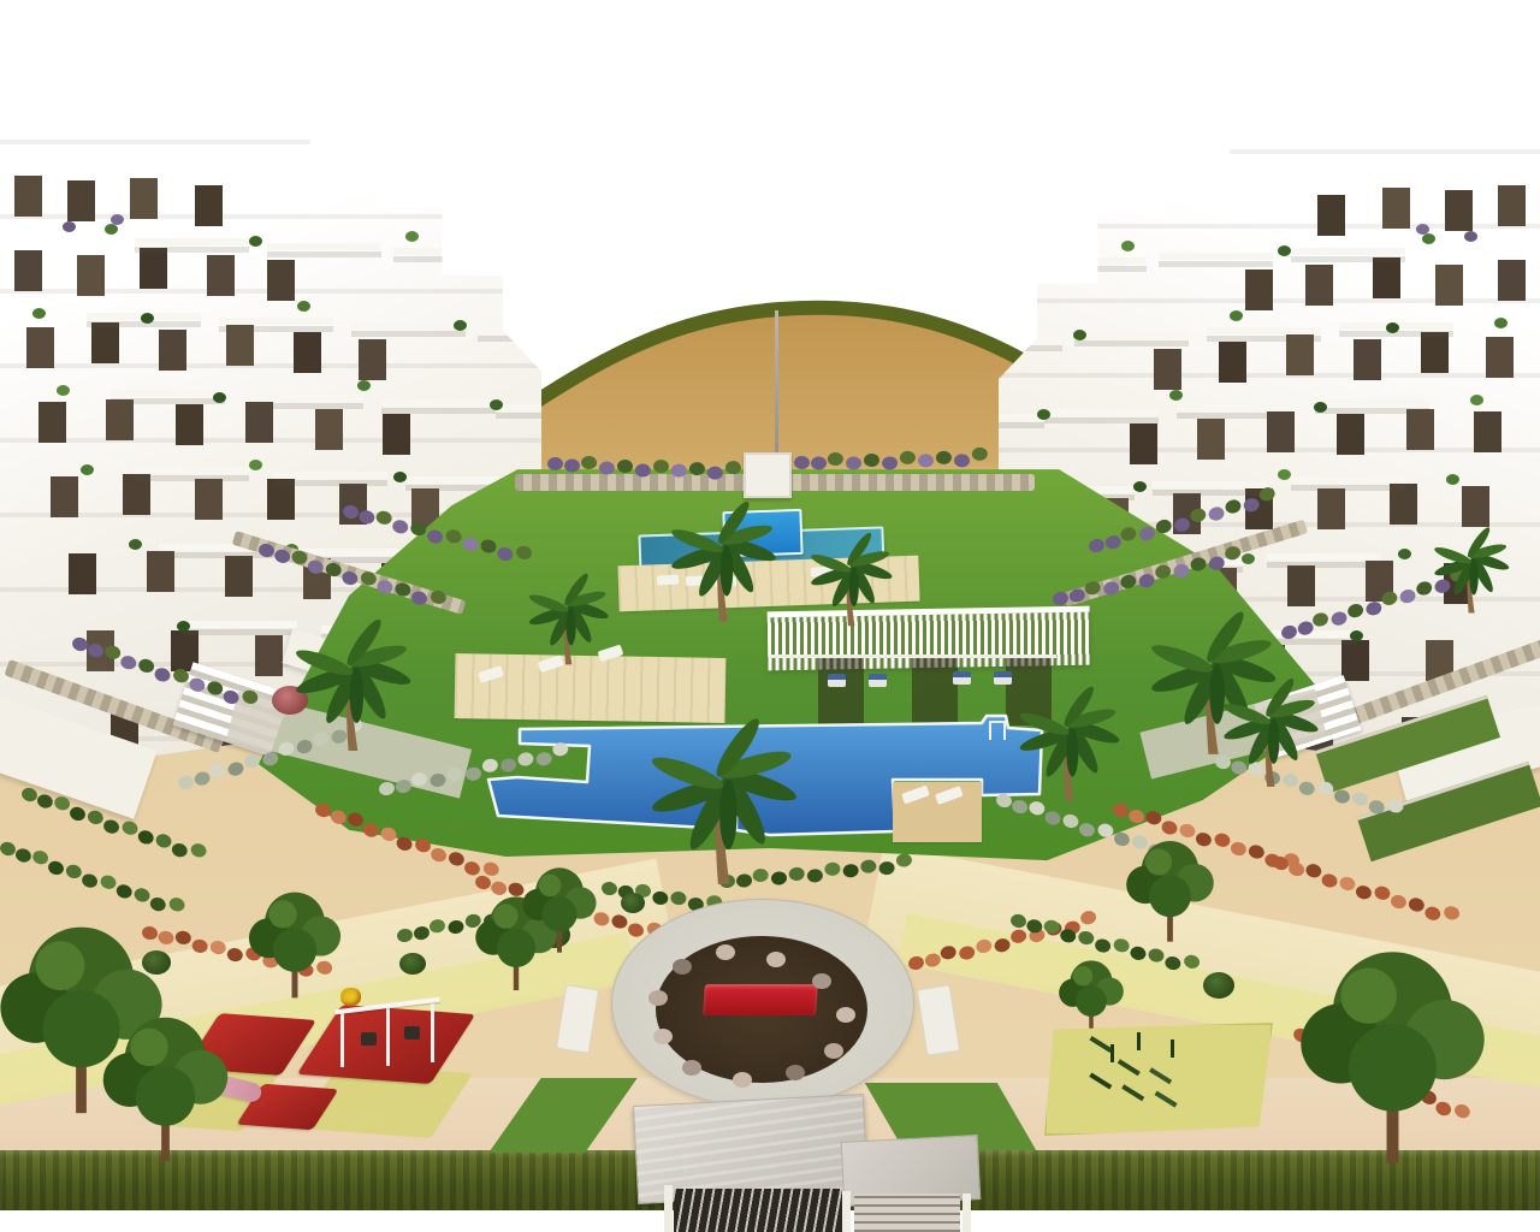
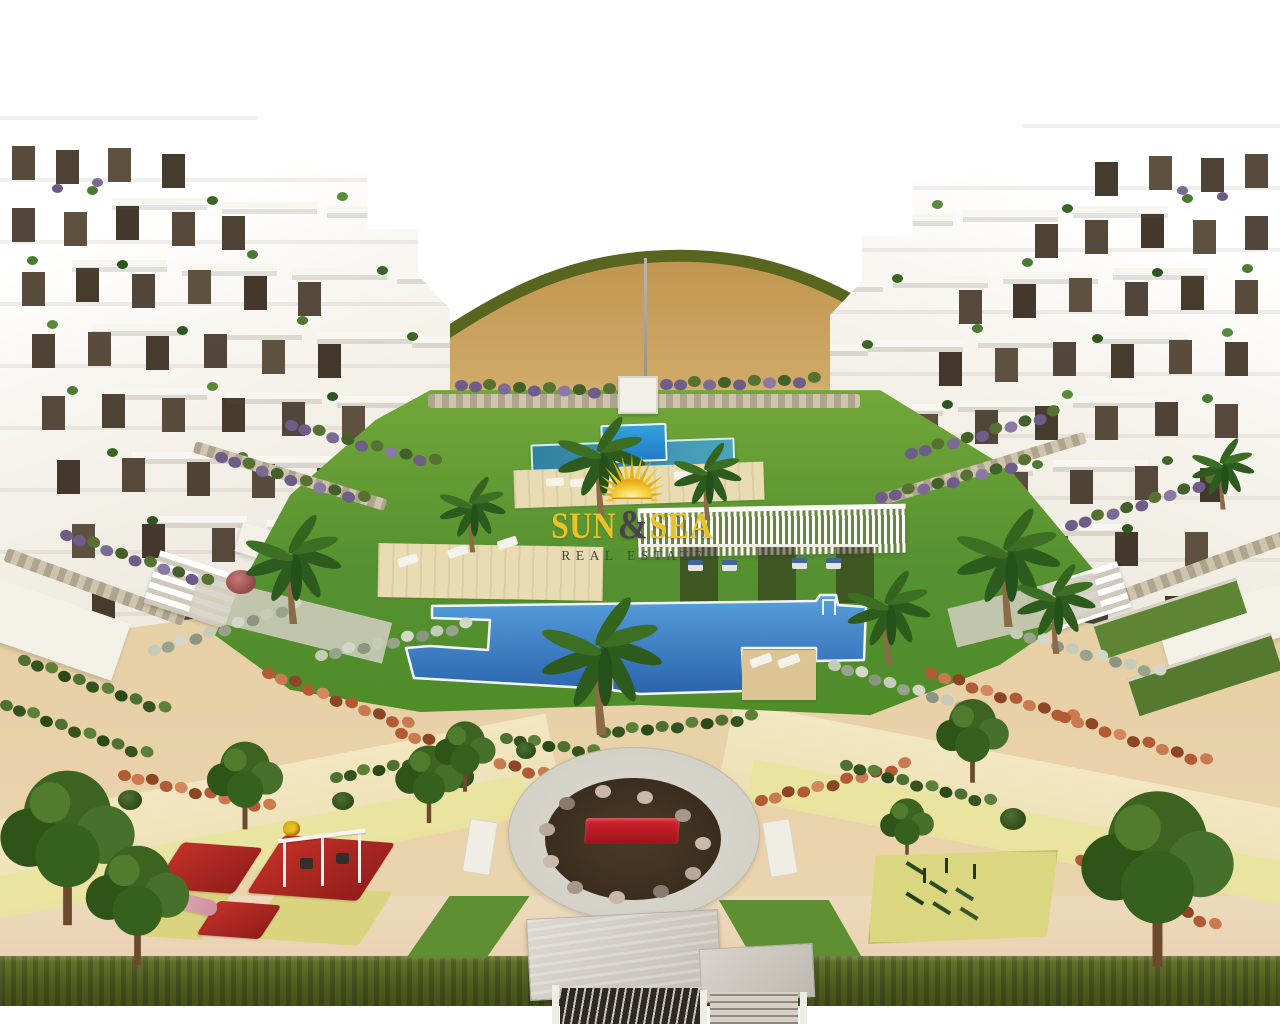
+ SUN&SEA
+ REAL ESTATE
